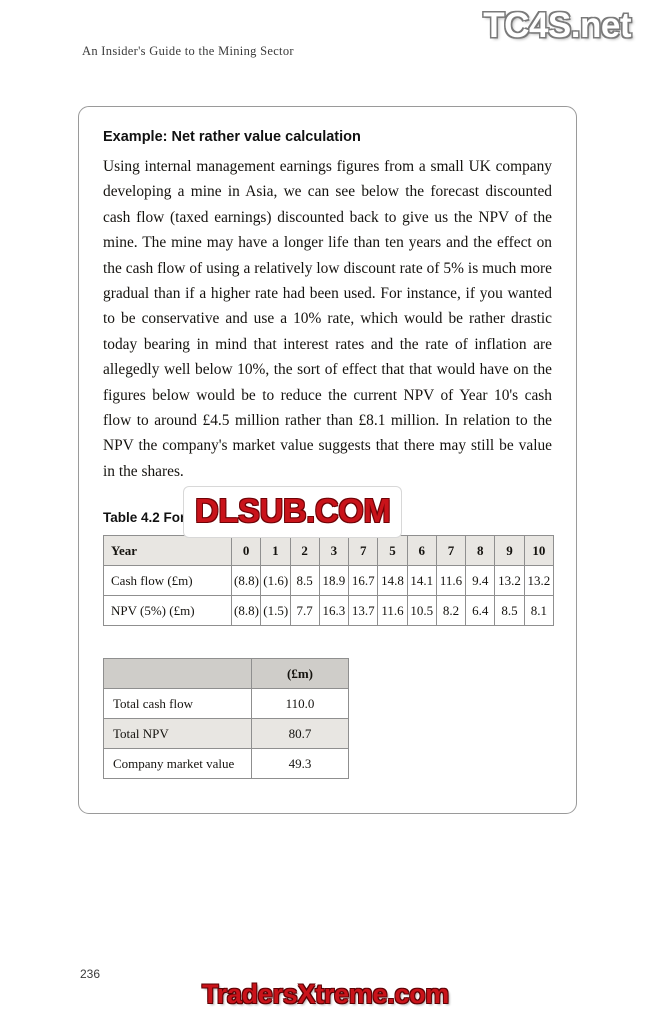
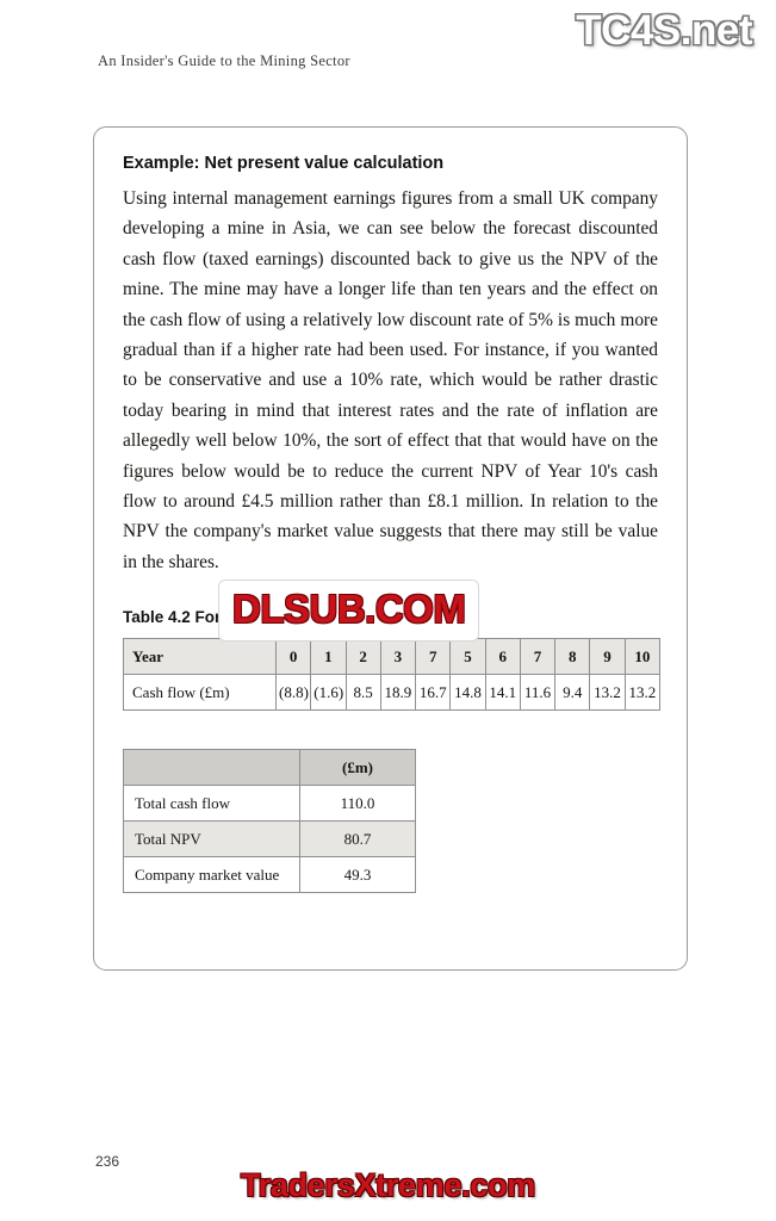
  An Insider's Guide to the Mining Sector
  TC4S.net
- Example: Net rather value calculation
+ Example: Net present value calculation
  Using internal management earnings figures from a small UK company developing a mine in Asia, we can see below the forecast discounted cash flow (taxed earnings) discounted back to give us the NPV of the mine. The mine may have a longer life than ten years and the effect on the cash flow of using a relatively low discount rate of 5% is much more gradual than if a higher rate had been used. For instance, if you wanted to be conservative and use a 10% rate, which would be rather drastic today bearing in mind that interest rates and the rate of inflation are allegedly well below 10%, the sort of effect that that would have on the figures below would be to reduce the current NPV of Year 10's cash flow to around £4.5 million rather than £8.1 million. In relation to the NPV the company's market value suggests that there may still be value in the shares.
  Year	0	1	2	3	7	5	6	7	8	9	10
  Cash flow (£m)	(8.8)	(1.6)	8.5	18.9	16.7	14.8	14.1	11.6	9.4	13.2	13.2
- NPV (5%) (£m)	(8.8)	(1.5)	7.7	16.3	13.7	11.6	10.5	8.2	6.4	8.5	8.1
  	(£m)
  Total cash flow	110.0
  Total NPV	80.7
  Company market value	49.3
  DLSUB.COM
  236
  TradersXtreme.com
